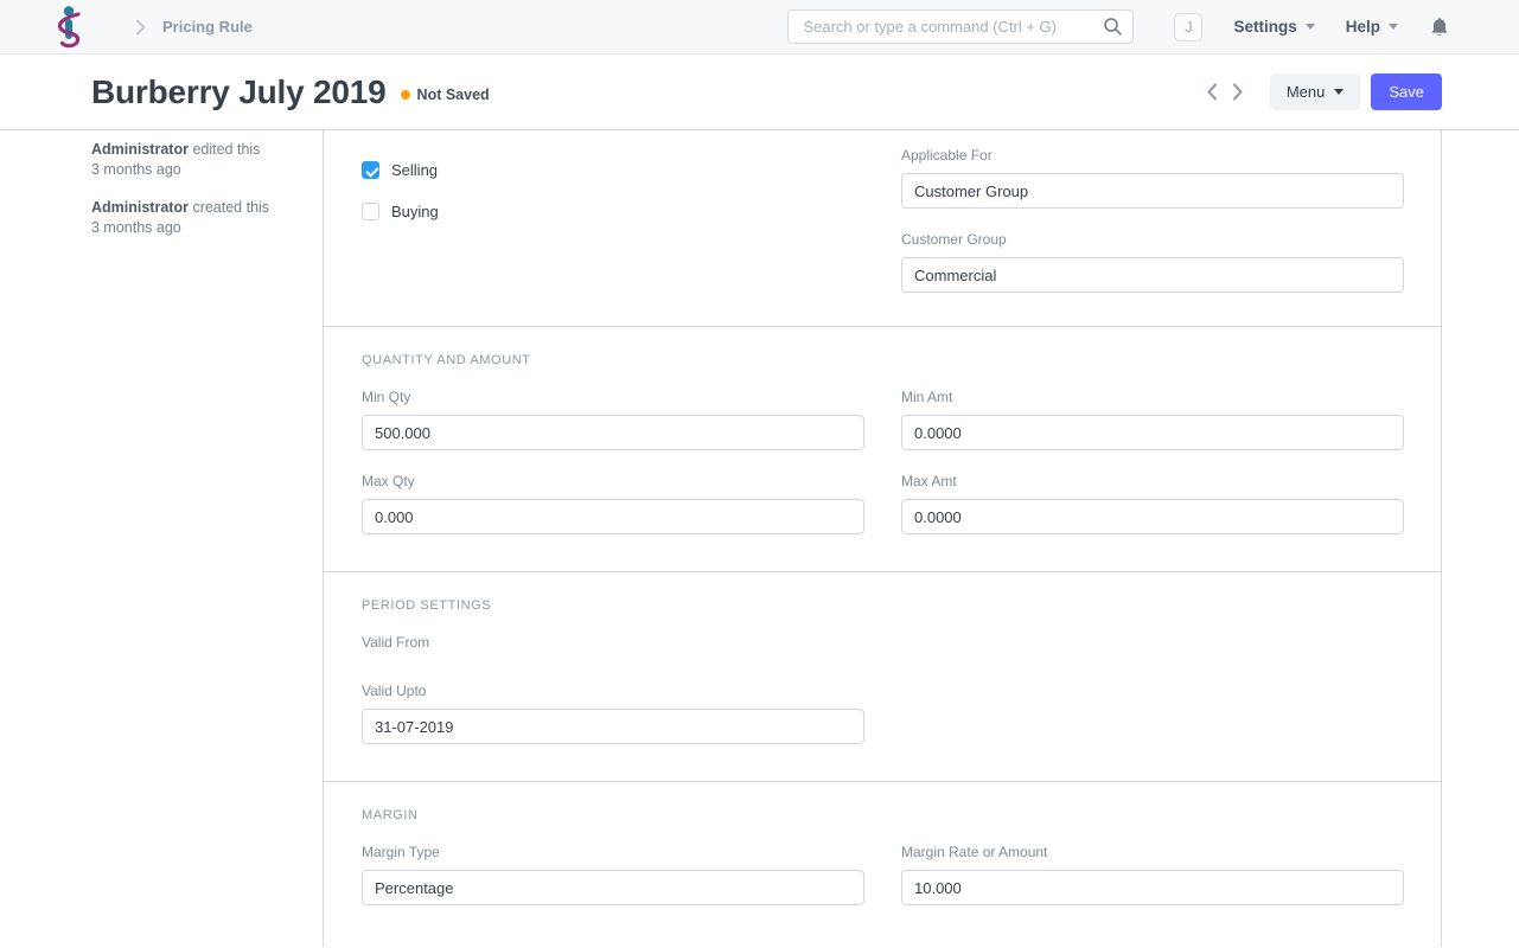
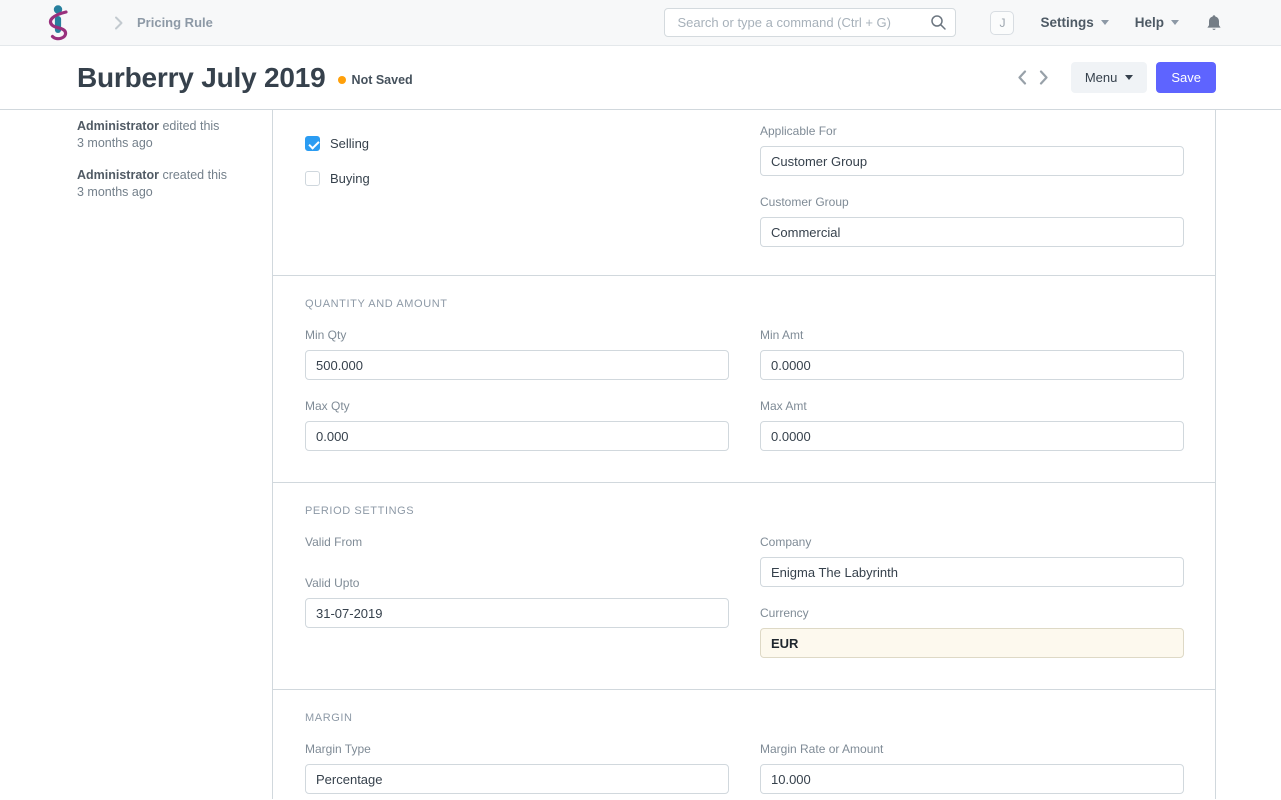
  Pricing Rule
  Search or type a command (Ctrl + G)
  J
  Settings
  Help
  Burberry July 2019
  Not Saved
  Menu
  Save
  Administrator edited this
  3 months ago
  Administrator created this
  3 months ago
  Selling
  Buying
  Applicable For
  Customer Group
  Customer Group
  Commercial
  QUANTITY AND AMOUNT
  Min Qty
  500.000
  Max Qty
  0.000
  Min Amt
  0.0000
  Max Amt
  0.0000
  PERIOD SETTINGS
  Valid From
  Valid Upto
  31-07-2019
+ Company
+ Enigma The Labyrinth
+ Currency
+ EUR
  MARGIN
  Margin Type
  Percentage
  Margin Rate or Amount
  10.000
